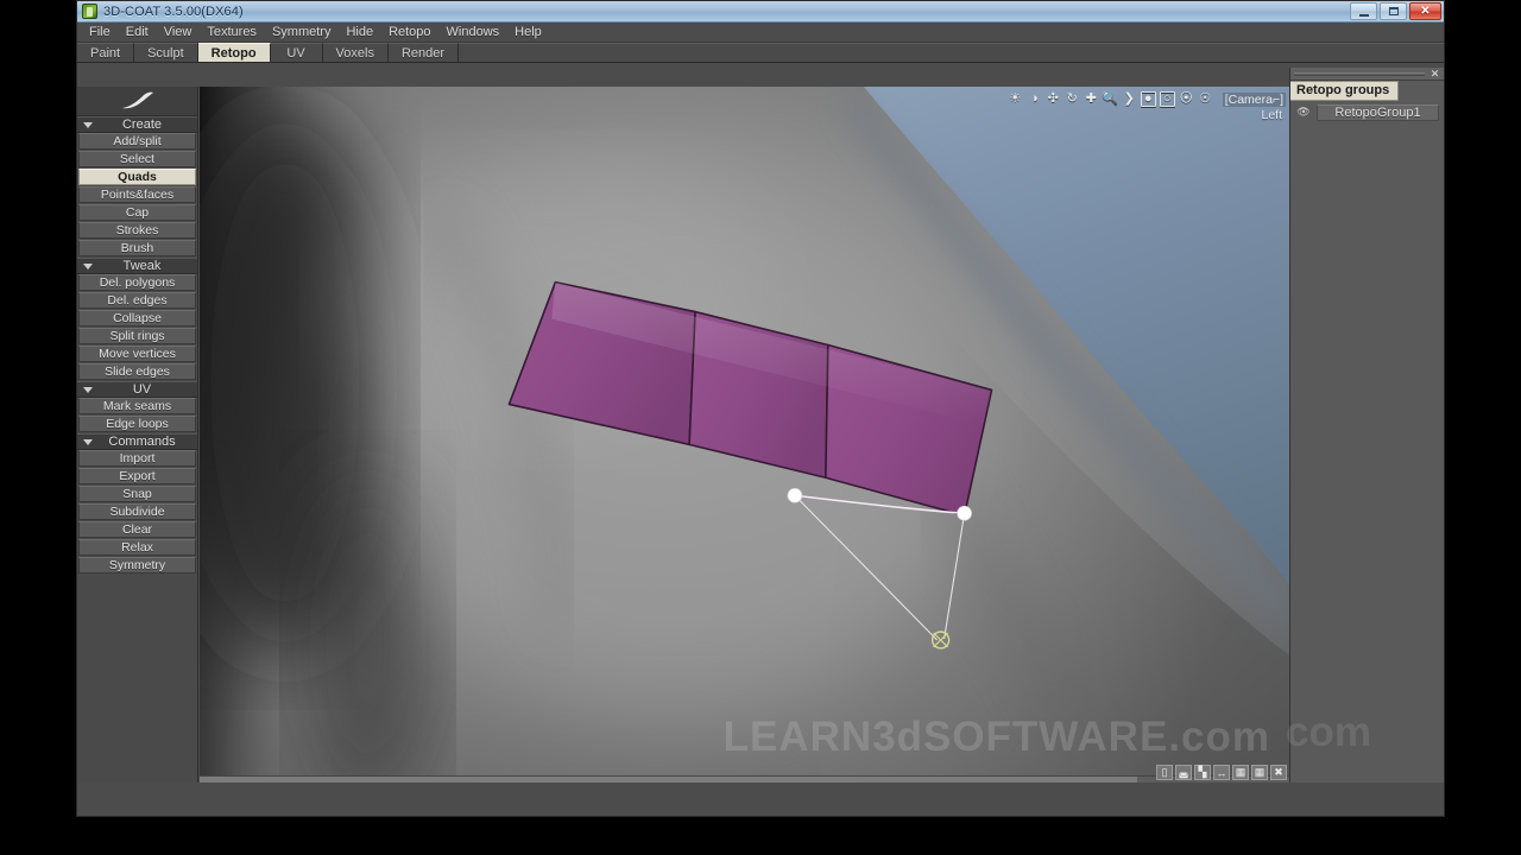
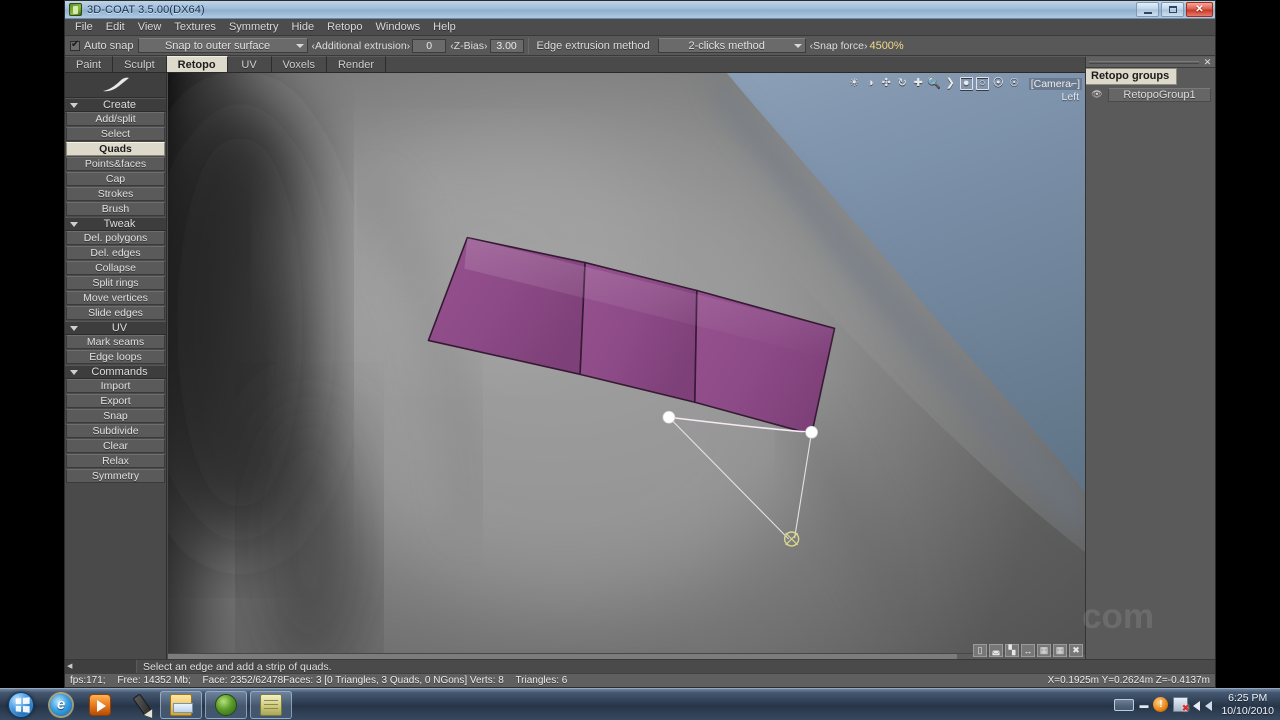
  3D-COAT 3.5.00(DX64)
  ✕
  File
  Edit
  View
  Textures
  Symmetry
  Hide
  Retopo
  Windows
  Help
+ Auto snap
+ Snap to outer surface
+ ‹Additional extrusion›
+ 0
+ ‹Z-Bias›
+ 3.00
+ Edge extrusion method
+ 2-clicks method
+ ‹Snap force›
+ 4500%
  Paint
  Sculpt
  Retopo
  UV
  Voxels
  Render
  Create
  Add/split
  Select
  Quads
  Points&faces
  Cap
  Strokes
  Brush
  Tweak
  Del. polygons
  Del. edges
  Collapse
  Split rings
  Move vertices
  Slide edges
  UV
  Mark seams
  Edge loops
  Commands
  Import
  Export
  Snap
  Subdivide
  Clear
  Relax
  Symmetry
  ☀
  ◑
  ✣
  ↻
  ✚
  🔍
  ❯
  ●
  ○
  ⦿
  ☉
  [Camera⌐]
  Left
- LEARN3dSOFTWARE.com
  ▯
  ◛
  ▚
  ↔
  ▦
  ▦
  ✖
  ✕
  Retopo groups
  👁
  RetopoGroup1
  com
+ Select an edge and add a strip of quads.
+ fps:171; Free: 14352 Mb; Face: 2352/62478Faces: 3 [0 Triangles, 3 Quads, 0 NGons] Verts: 8 Triangles: 6
+ X=0.1925m Y=0.2624m Z=-0.4137m
+ ▬
+ 6:25 PM
+ 10/10/2010
